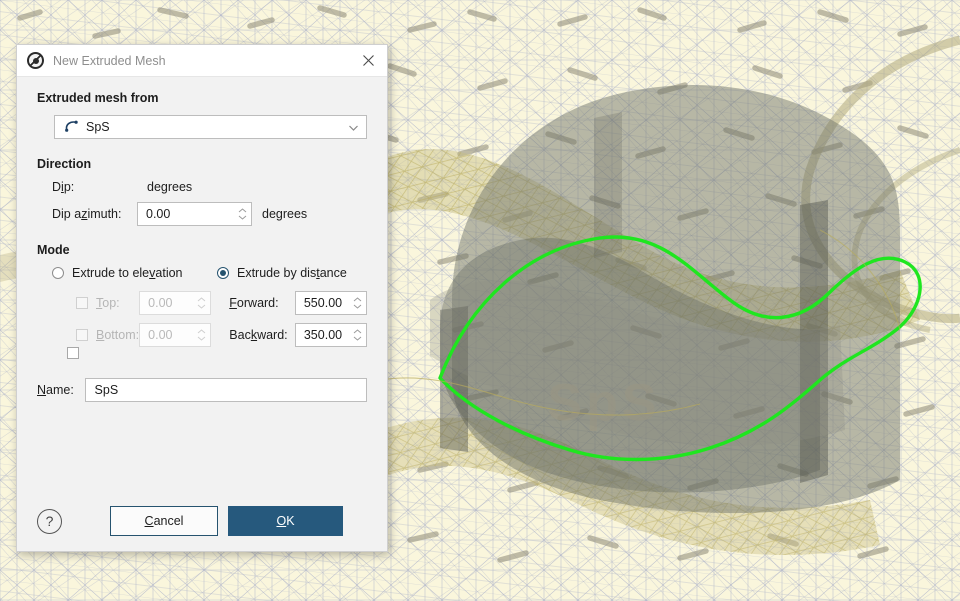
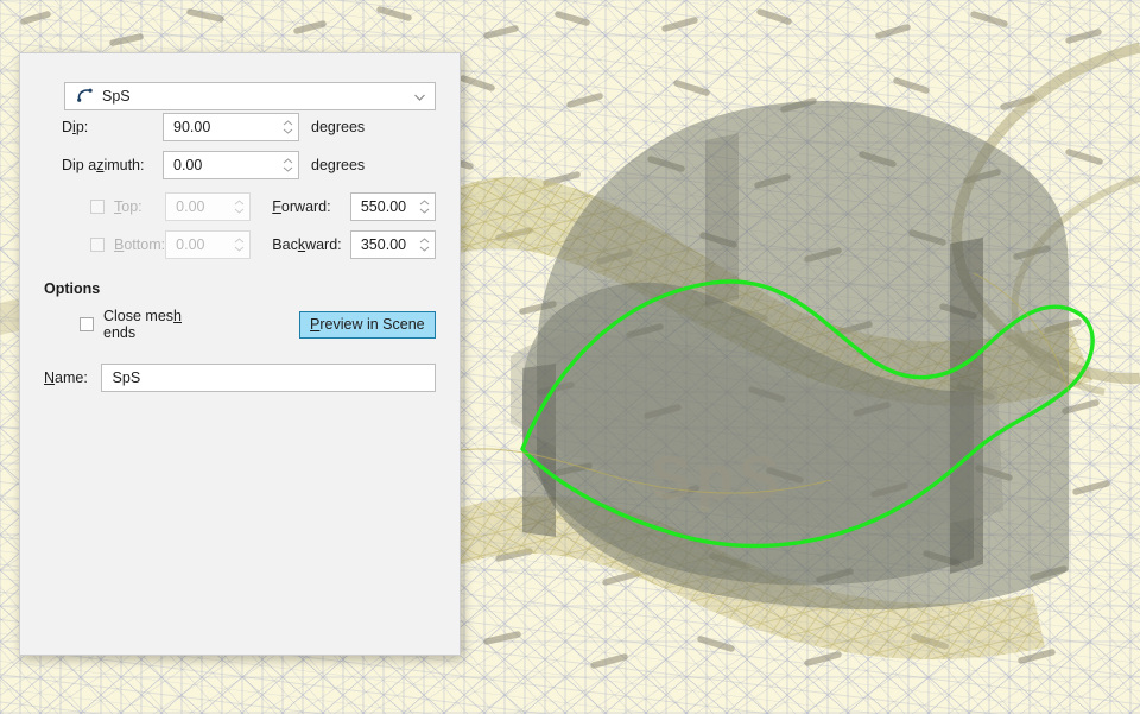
  SpS
- New Extruded Mesh
- Extruded mesh from
  SpS
- Direction
  Dip:
+ 90.00
  degrees
  Dip azimuth:
  0.00
  degrees
- Mode
- Extrude to elevation
- Extrude by distance
  Top:
  0.00
  Forward:
  550.00
  Bottom:
  0.00
  Backward:
  350.00
+ Options
+ Close mesh ends
+ P
+ review in Scene
  Name:
  SpS
- ?
- C
- ancel
- O
- K
